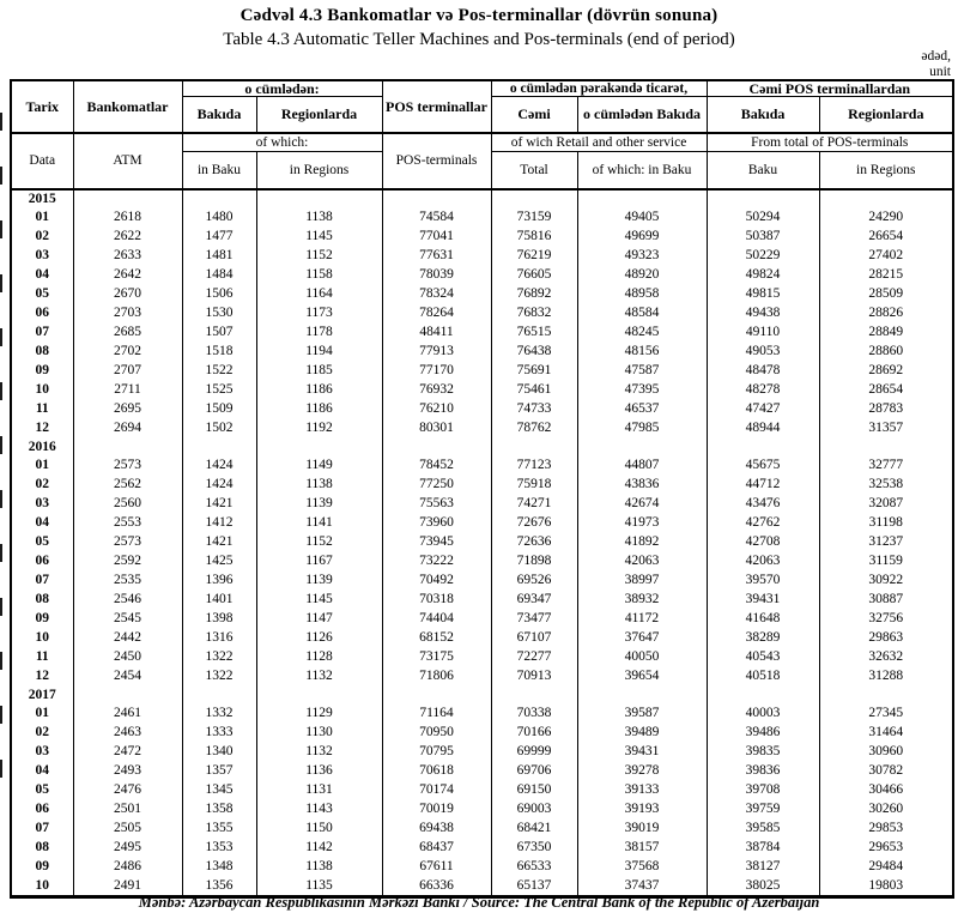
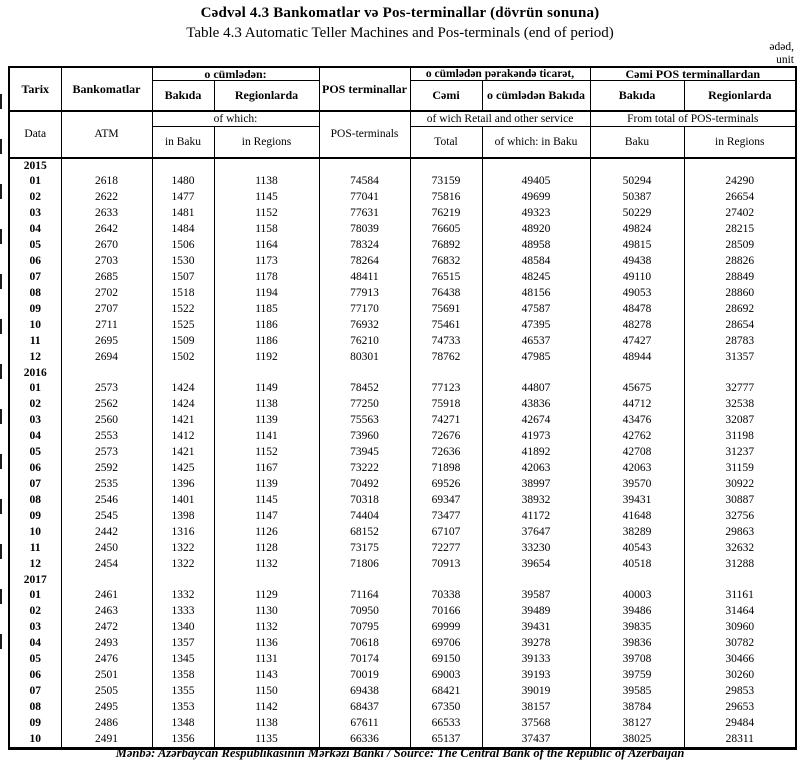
  Cədvəl 4.3 Bankomatlar və Pos-terminallar (dövrün sonuna)
  Table 4.3 Automatic Teller Machines and Pos-terminals (end of period)
  ədəd,
  unit
  Tarix	Bankomatlar	o cümlədən:	POS terminallar	o cümlədən pərakəndə ticarət,	Cəmi POS terminallardan
  Bakıda	Regionlarda	Cəmi	o cümlədən Bakıda	Bakıda	Regionlarda
  Data	ATM	of which:	POS-terminals	of wich Retail and other service	From total of POS-terminals
  in Baku	in Regions	Total	of which: in Baku	Baku	in Regions
  2015
  01	2618	1480	1138	74584	73159	49405	50294	24290
  02	2622	1477	1145	77041	75816	49699	50387	26654
  03	2633	1481	1152	77631	76219	49323	50229	27402
  04	2642	1484	1158	78039	76605	48920	49824	28215
  05	2670	1506	1164	78324	76892	48958	49815	28509
  06	2703	1530	1173	78264	76832	48584	49438	28826
  07	2685	1507	1178	48411	76515	48245	49110	28849
  08	2702	1518	1194	77913	76438	48156	49053	28860
  09	2707	1522	1185	77170	75691	47587	48478	28692
  10	2711	1525	1186	76932	75461	47395	48278	28654
  11	2695	1509	1186	76210	74733	46537	47427	28783
  12	2694	1502	1192	80301	78762	47985	48944	31357
  2016
  01	2573	1424	1149	78452	77123	44807	45675	32777
  02	2562	1424	1138	77250	75918	43836	44712	32538
  03	2560	1421	1139	75563	74271	42674	43476	32087
  04	2553	1412	1141	73960	72676	41973	42762	31198
  05	2573	1421	1152	73945	72636	41892	42708	31237
  06	2592	1425	1167	73222	71898	42063	42063	31159
  07	2535	1396	1139	70492	69526	38997	39570	30922
  08	2546	1401	1145	70318	69347	38932	39431	30887
  09	2545	1398	1147	74404	73477	41172	41648	32756
  10	2442	1316	1126	68152	67107	37647	38289	29863
- 11	2450	1322	1128	73175	72277	40050	40543	32632
+ 11	2450	1322	1128	73175	72277	33230	40543	32632
  12	2454	1322	1132	71806	70913	39654	40518	31288
  2017
- 01	2461	1332	1129	71164	70338	39587	40003	27345
+ 01	2461	1332	1129	71164	70338	39587	40003	31161
  02	2463	1333	1130	70950	70166	39489	39486	31464
  03	2472	1340	1132	70795	69999	39431	39835	30960
  04	2493	1357	1136	70618	69706	39278	39836	30782
  05	2476	1345	1131	70174	69150	39133	39708	30466
  06	2501	1358	1143	70019	69003	39193	39759	30260
  07	2505	1355	1150	69438	68421	39019	39585	29853
  08	2495	1353	1142	68437	67350	38157	38784	29653
  09	2486	1348	1138	67611	66533	37568	38127	29484
- 10	2491	1356	1135	66336	65137	37437	38025	19803
+ 10	2491	1356	1135	66336	65137	37437	38025	28311
  Mənbə: Azərbaycan Respublikasının Mərkəzi Bankı / Source: The Central Bank of the Republic of Azerbaijan
